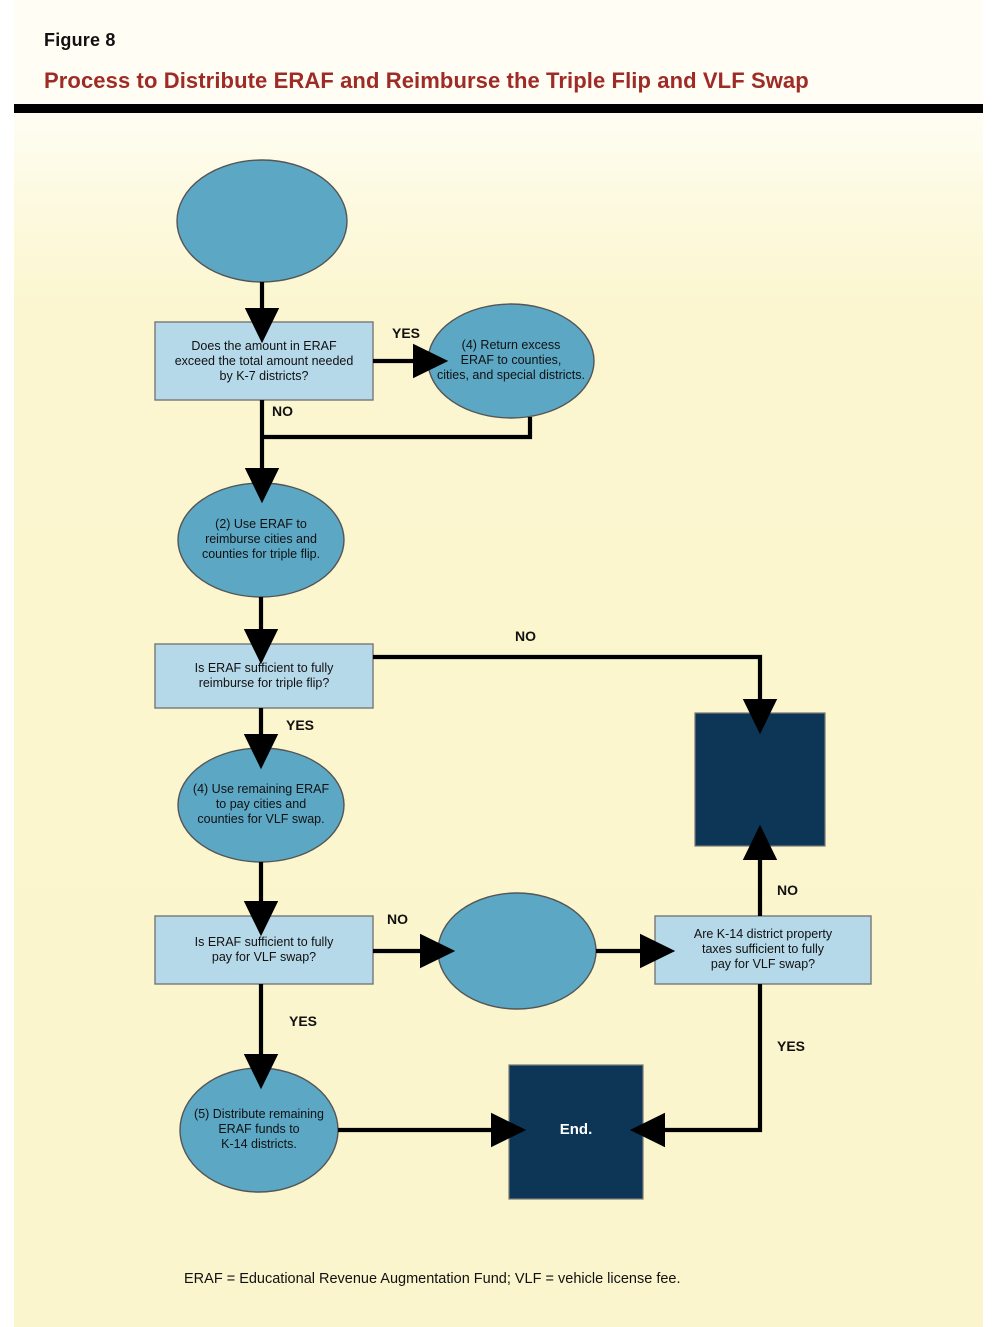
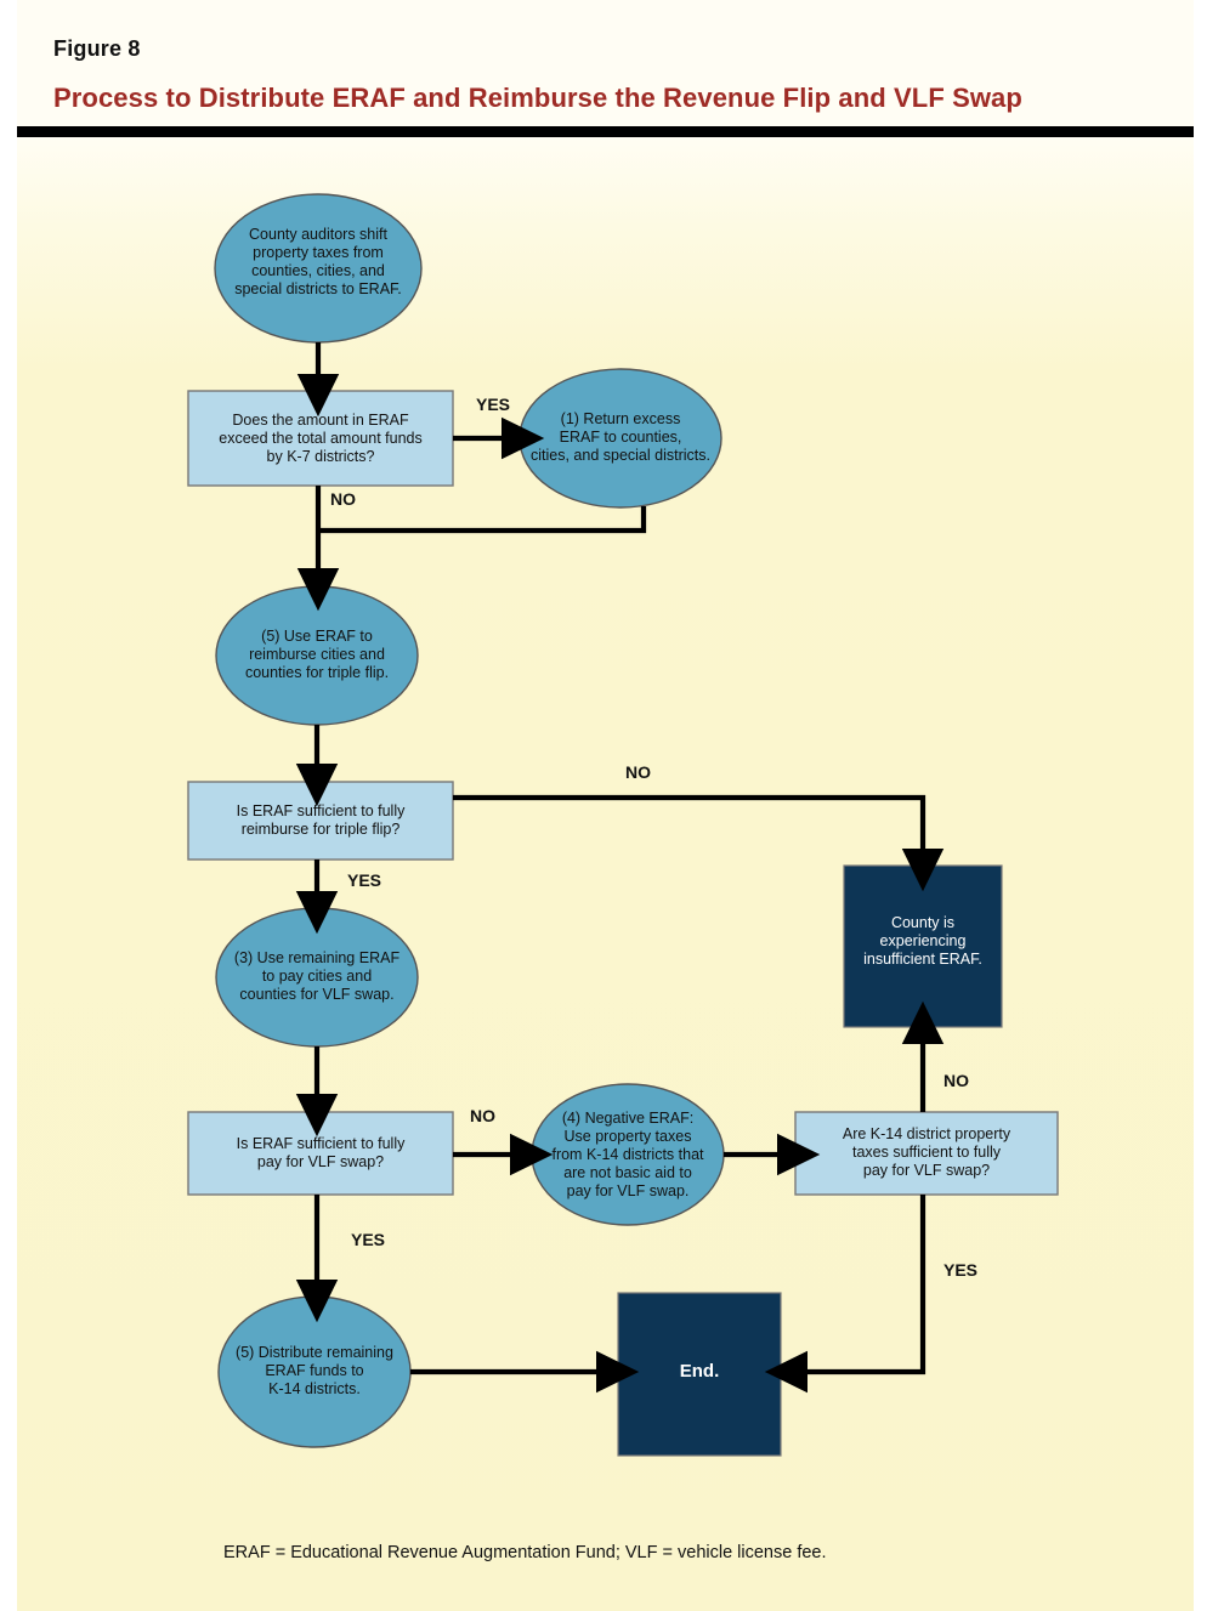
  Figure 8
- Process to Distribute ERAF and Reimburse the Triple Flip and VLF Swap
+ Process to Distribute ERAF and Reimburse the Revenue Flip and VLF Swap
+ County auditors shift
+ property taxes from
+ counties, cities, and
+ special districts to ERAF.
  Does the amount in ERAF
- exceed the total amount needed
+ exceed the total amount funds
  by K-7 districts?
- (4) Return excess
+ (1) Return excess
  ERAF to counties,
  cities, and special districts.
- (2) Use ERAF to
+ (5) Use ERAF to
  reimburse cities and
  counties for triple flip.
  Is ERAF sufficient to fully
  reimburse for triple flip?
- (4) Use remaining ERAF
+ (3) Use remaining ERAF
  to pay cities and
  counties for VLF swap.
  Is ERAF sufficient to fully
  pay for VLF swap?
+ (4) Negative ERAF:
+ Use property taxes
+ from K-14 districts that
+ are not basic aid to
+ pay for VLF swap.
  Are K-14 district property
  taxes sufficient to fully
  pay for VLF swap?
+ County is
+ experiencing
+ insufficient ERAF.
  (5) Distribute remaining
  ERAF funds to
  K-14 districts.
  End.
  YES
  NO
  NO
  YES
  NO
  YES
  NO
  YES
  ERAF = Educational Revenue Augmentation Fund; VLF = vehicle license fee.
